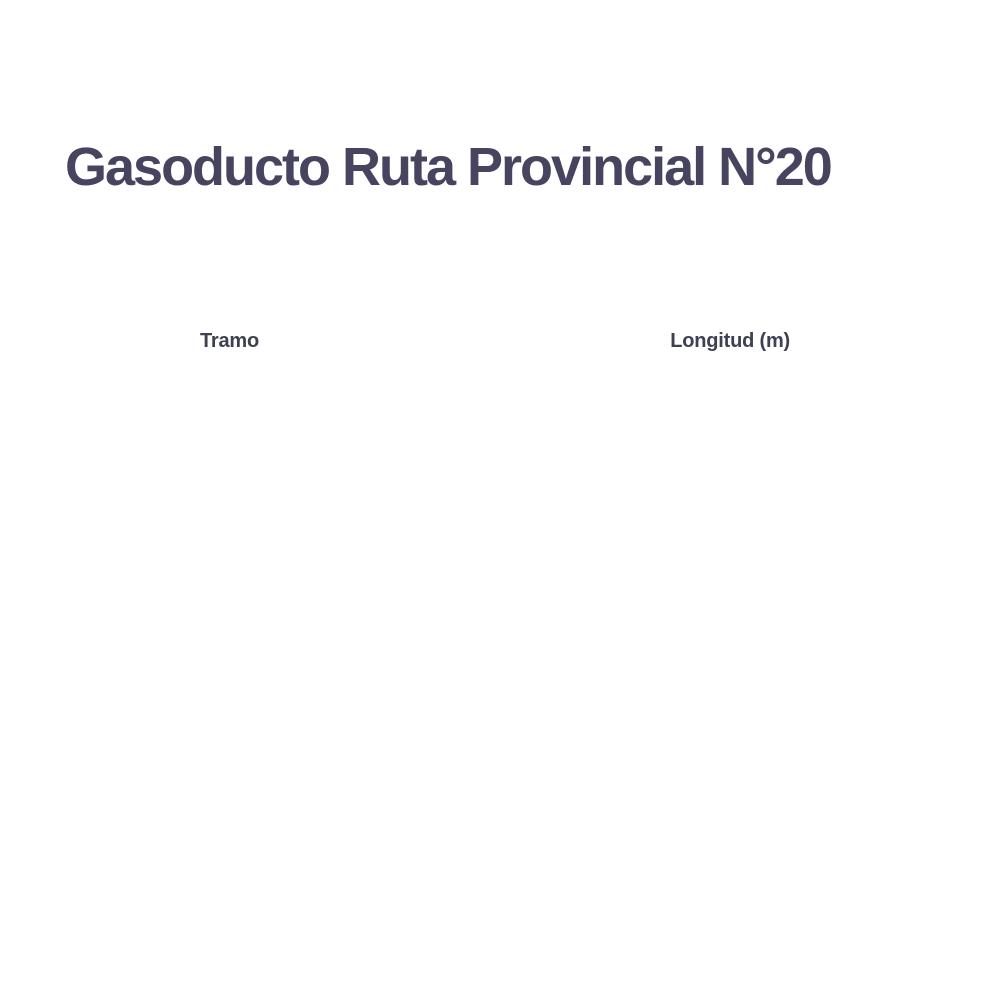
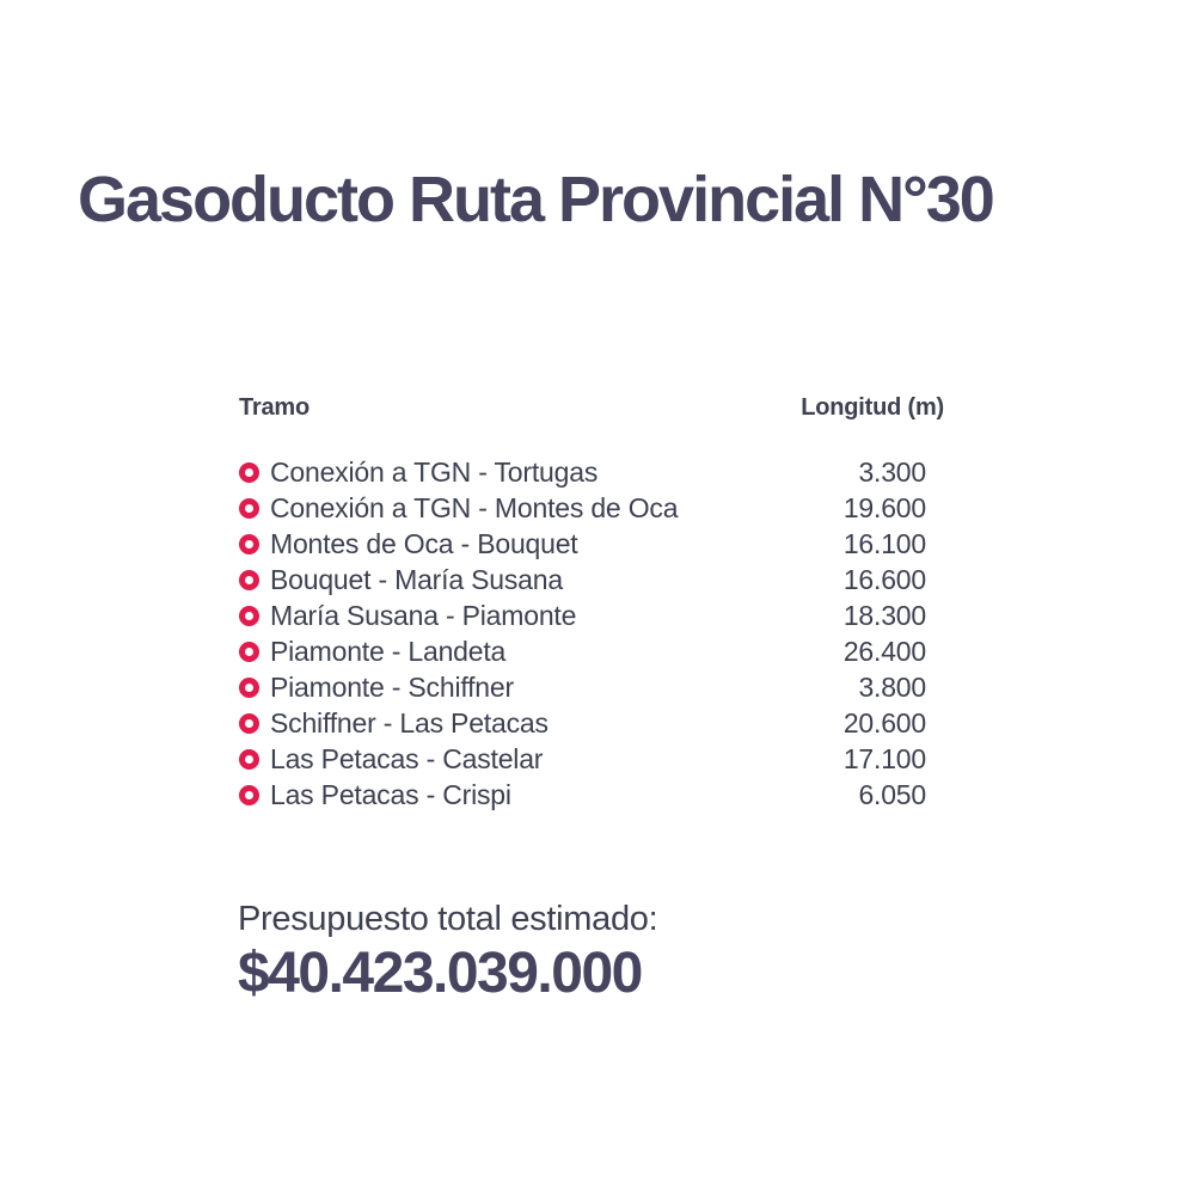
- Gasoducto Ruta Provincial N°20
+ Gasoducto Ruta Provincial N°30
  Tramo
  Longitud (m)
+ Conexión a TGN - Tortugas
+ 3.300
+ Conexión a TGN - Montes de Oca
+ 19.600
+ Montes de Oca - Bouquet
+ 16.100
+ Bouquet - María Susana
+ 16.600
+ María Susana - Piamonte
+ 18.300
+ Piamonte - Landeta
+ 26.400
+ Piamonte - Schiffner
+ 3.800
+ Schiffner - Las Petacas
+ 20.600
+ Las Petacas - Castelar
+ 17.100
+ Las Petacas - Crispi
+ 6.050
+ Presupuesto total estimado:
+ $40.423.039.000
